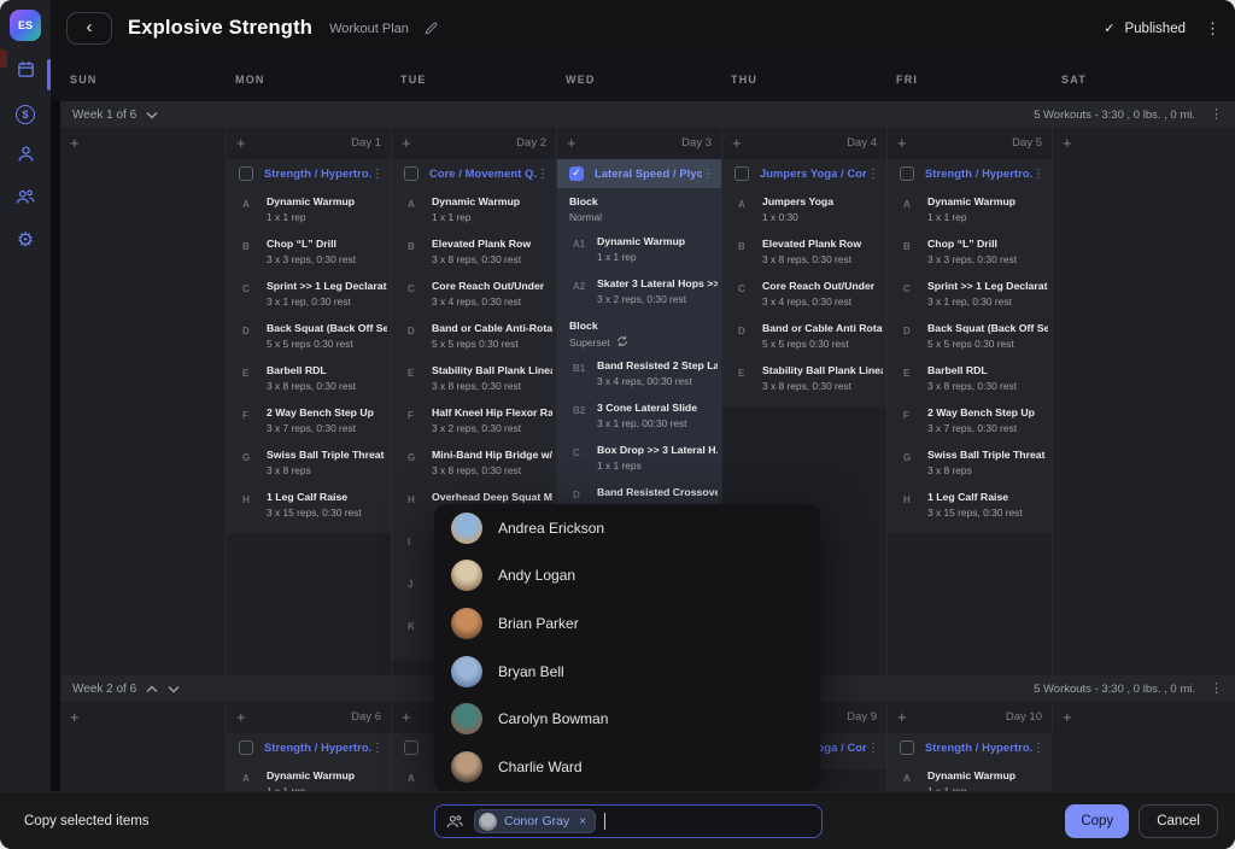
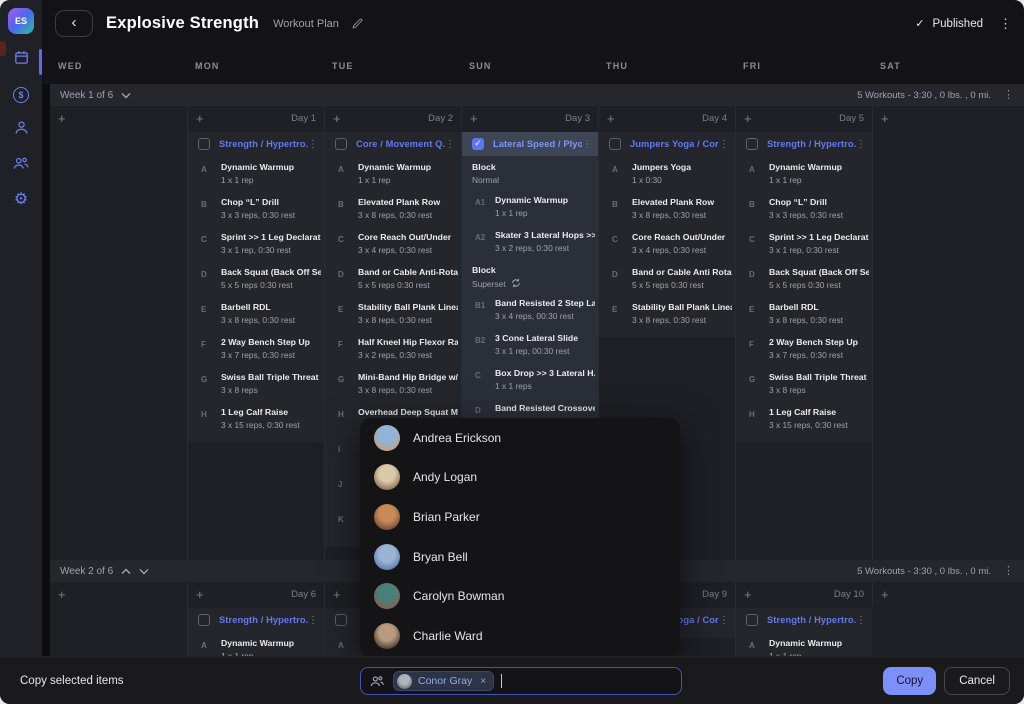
  ES
  $
  ⚙
  ‹
  Explosive Strength
  Workout Plan
  ✓
  Published
  ⋮
- SUN
+ WED
  MON
  TUE
- WED
+ SUN
  THU
  FRI
  SAT
  Week 1 of 6
  5 Workouts - 3:30 , 0 lbs. , 0 mi.
  ⋮
  +
  +
  Day 1
  +
  Day 2
  +
  Day 3
  +
  Day 4
  +
  Day 5
  +
  Strength / Hypertro.
  ⋮
  A
  Dynamic Warmup
  1 x 1 rep
  B
  Chop “L” Drill
  3 x 3 reps, 0:30 rest
  C
  Sprint >> 1 Leg Declarat
  3 x 1 rep, 0:30 rest
  D
  Back Squat (Back Off Se
  5 x 5 reps 0:30 rest
  E
  Barbell RDL
  3 x 8 reps, 0:30 rest
  F
  2 Way Bench Step Up
  3 x 7 reps, 0:30 rest
  G
  Swiss Ball Triple Threat
  3 x 8 reps
  H
  1 Leg Calf Raise
  3 x 15 reps, 0:30 rest
  Core / Movement Q.
  ⋮
  A
  Dynamic Warmup
  1 x 1 rep
  B
  Elevated Plank Row
  3 x 8 reps, 0:30 rest
  C
  Core Reach Out/Under
  3 x 4 reps, 0:30 rest
  D
  Band or Cable Anti-Rota
  5 x 5 reps 0:30 rest
  E
  Stability Ball Plank Line
  3 x 8 reps, 0:30 rest
  F
  Half Kneel Hip Flexor Ra
  3 x 2 reps, 0:30 rest
  G
  Mini-Band Hip Bridge w/
  3 x 8 reps, 0:30 rest
  H
  Overhead Deep Squat M
  I
  J
  K
  ✓
  Lateral Speed / Plyo
  ⋮
  Block
  Normal
  A1
  Dynamic Warmup
  1 x 1 rep
  A2
  Skater 3 Lateral Hops >>
  3 x 2 reps, 0:30 rest
  Block
  Superset
  B1
  Band Resisted 2 Step La
  3 x 4 reps, 00:30 rest
  B2
  3 Cone Lateral Slide
  3 x 1 rep, 00:30 rest
  C
  Box Drop >> 3 Lateral H.
  1 x 1 reps
  D
  Band Resisted Crossove
  Jumpers Yoga / Cor
  ⋮
  A
  Jumpers Yoga
  1 x 0:30
  B
  Elevated Plank Row
  3 x 8 reps, 0:30 rest
  C
  Core Reach Out/Under
  3 x 4 reps, 0:30 rest
  D
  Band or Cable Anti Rota
  5 x 5 reps 0:30 rest
  E
  Stability Ball Plank Line
  3 x 8 reps, 0:30 rest
  Strength / Hypertro.
  ⋮
  A
  Dynamic Warmup
  1 x 1 rep
  B
  Chop “L” Drill
  3 x 3 reps, 0:30 rest
  C
  Sprint >> 1 Leg Declarat
  3 x 1 rep, 0:30 rest
  D
  Back Squat (Back Off Se
  5 x 5 reps 0:30 rest
  E
  Barbell RDL
  3 x 8 reps, 0:30 rest
  F
  2 Way Bench Step Up
  3 x 7 reps, 0:30 rest
  G
  Swiss Ball Triple Threat
  3 x 8 reps
  H
  1 Leg Calf Raise
  3 x 15 reps, 0:30 rest
  Week 2 of 6
  5 Workouts - 3:30 , 0 lbs. , 0 mi.
  ⋮
  +
  +
  Day 6
  +
  Day 9
  +
  Day 10
  +
  Strength / Hypertro.
  ⋮
  A
  Dynamic Warmup
  A
  ⋮
  Strength / Hypertro.
  ⋮
  A
  Dynamic Warmup
  Andrea Erickson
  Andy Logan
  Brian Parker
  Bryan Bell
  Carolyn Bowman
  Charlie Ward
  Copy selected items
  Conor Gray
  ×
  Copy
  Cancel
